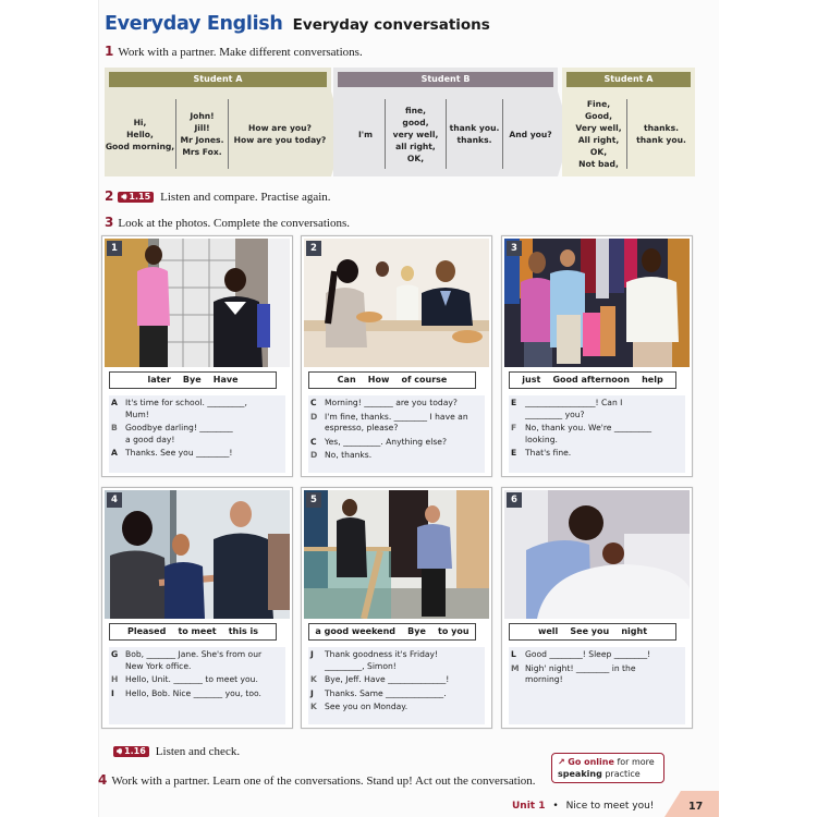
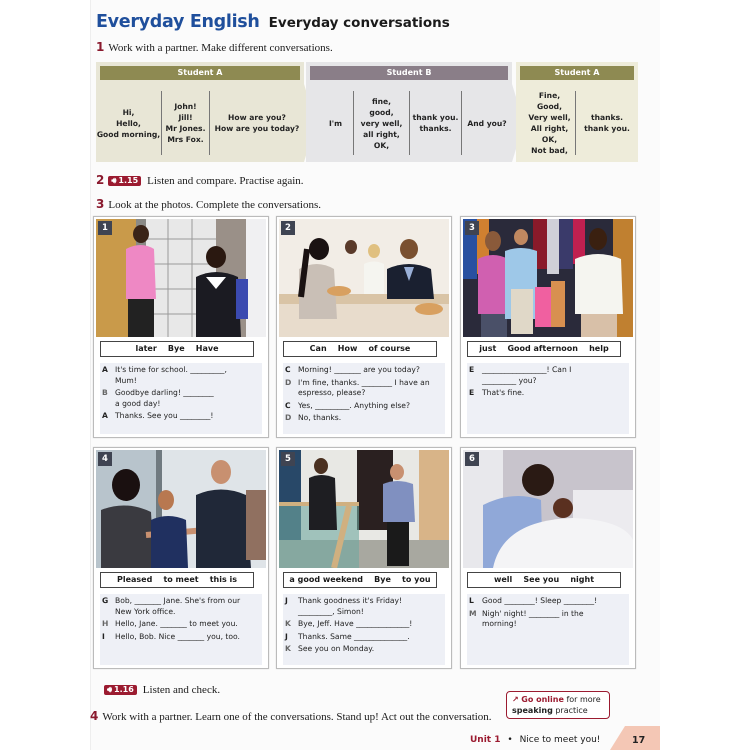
  Everyday English Everyday conversations
  1 Work with a partner. Make different conversations.
  Student A
  Hi,
  Hello,
  Good morning,
  John!
  Jill!
  Mr Jones.
  Mrs Fox.
  How are you?
  How are you today?
  Student B
  I'm
  fine,
  good,
  very well,
  all right,
  OK,
  thank you.
  thanks.
  And you?
  Student A
  Fine,
  Good,
  Very well,
  All right,
  OK,
  Not bad,
  thanks.
  thank you.
  2 🔊︎ 1.15 Listen and compare. Practise again.
  3 Look at the photos. Complete the conversations.
  1
  later Bye Have
  A
  It's time for school. _________,
  Mum!
  B
  Goodbye darling! ________
  a good day!
  A
  Thanks. See you ________!
  2
  Can How of course
  C
  Morning! _______ are you today?
  D
  I'm fine, thanks. ________ I have an
  espresso, please?
  C
  Yes, _________. Anything else?
  D
  No, thanks.
  3
  just Good afternoon help
  E
  _________________! Can I
  _________ you?
- F
- No, thank you. We're _________
- looking.
  E
  That's fine.
  4
  Pleased to meet this is
  G
  Bob, _______ Jane. She's from our
  New York office.
  H
- Hello, Unit. _______ to meet you.
+ Hello, Jane. _______ to meet you.
  I
  Hello, Bob. Nice _______ you, too.
  5
  a good weekend Bye to you
  J
  Thank goodness it's Friday!
  _________, Simon!
  K
  Bye, Jeff. Have ______________!
  J
  Thanks. Same ______________.
  K
  See you on Monday.
  6
  well See you night
  L
  Good ________! Sleep ________!
  M
  Nigh' night! ________ in the
  morning!
  🔊︎ 1.16 Listen and check.
  4 Work with a partner. Learn one of the conversations. Stand up! Act out the conversation.
  ↗ Go online for more
  speaking practice
  Unit 1 • Nice to meet you!
  17
